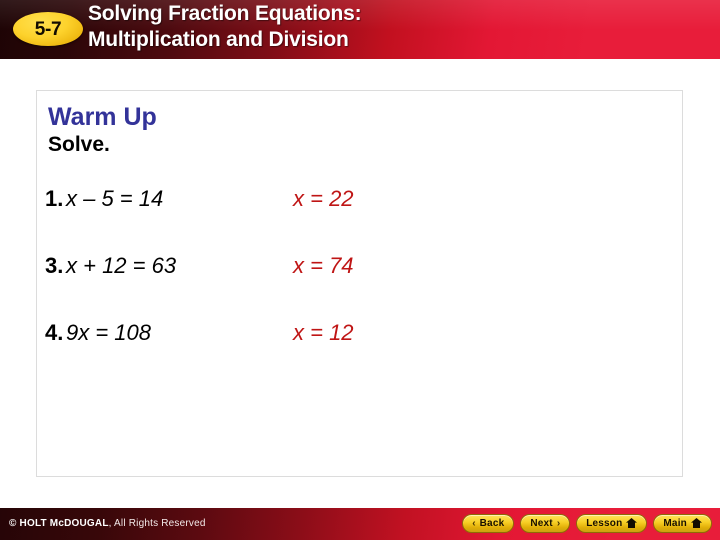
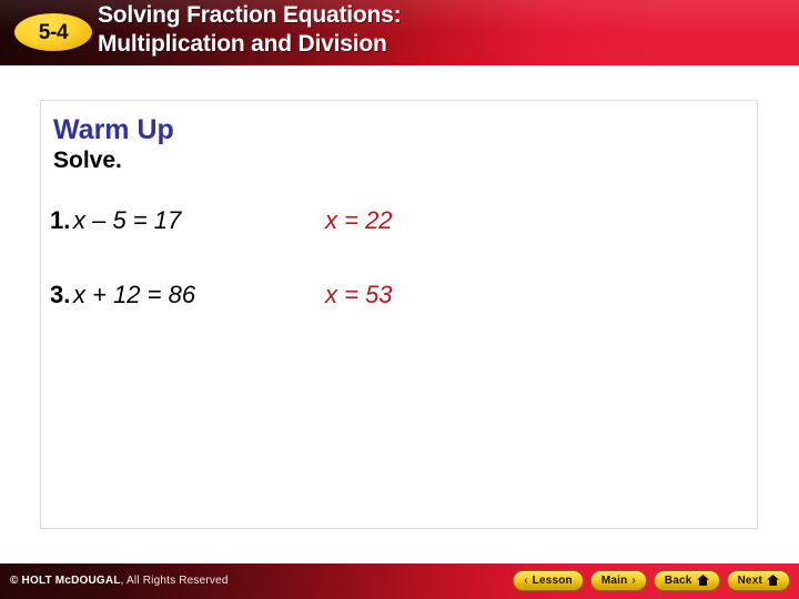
- 5-7
+ 5-4
  Solving Fraction Equations:
  Multiplication and Division
  Warm Up
  Solve.
  1.
- x – 5 = 14
+ x – 5 = 17
  x = 22
  3.
- x + 12 = 63
+ x + 12 = 86
- x = 74
+ x = 53
- 4.
- 9x = 108
- x = 12
  © HOLT McDOUGAL, All Rights Reserved
  ‹
- Back
+ Lesson
- Next
+ Main
  ›
- Lesson
+ Back
- Main
+ Next
